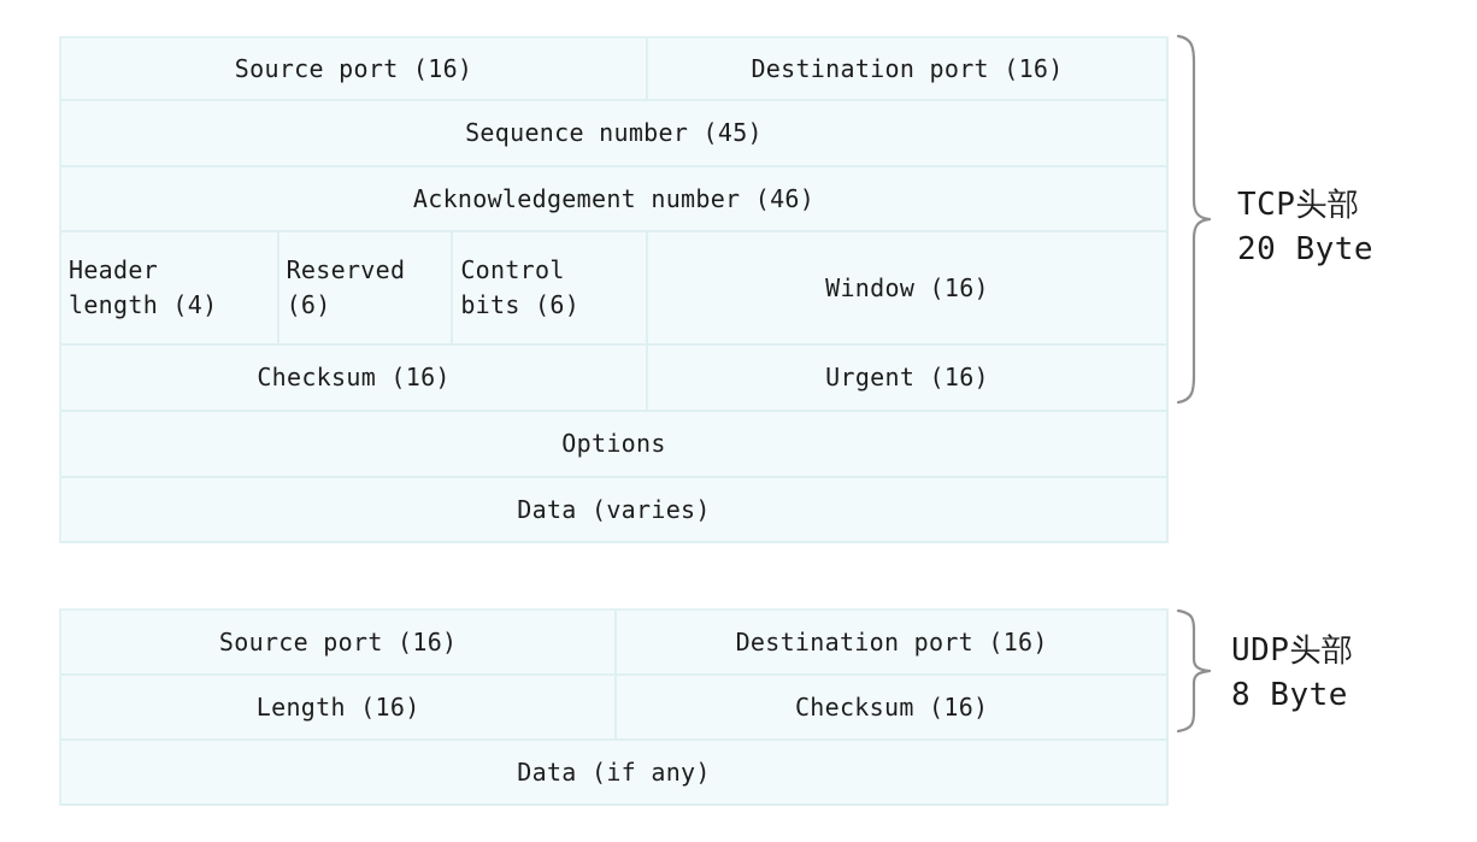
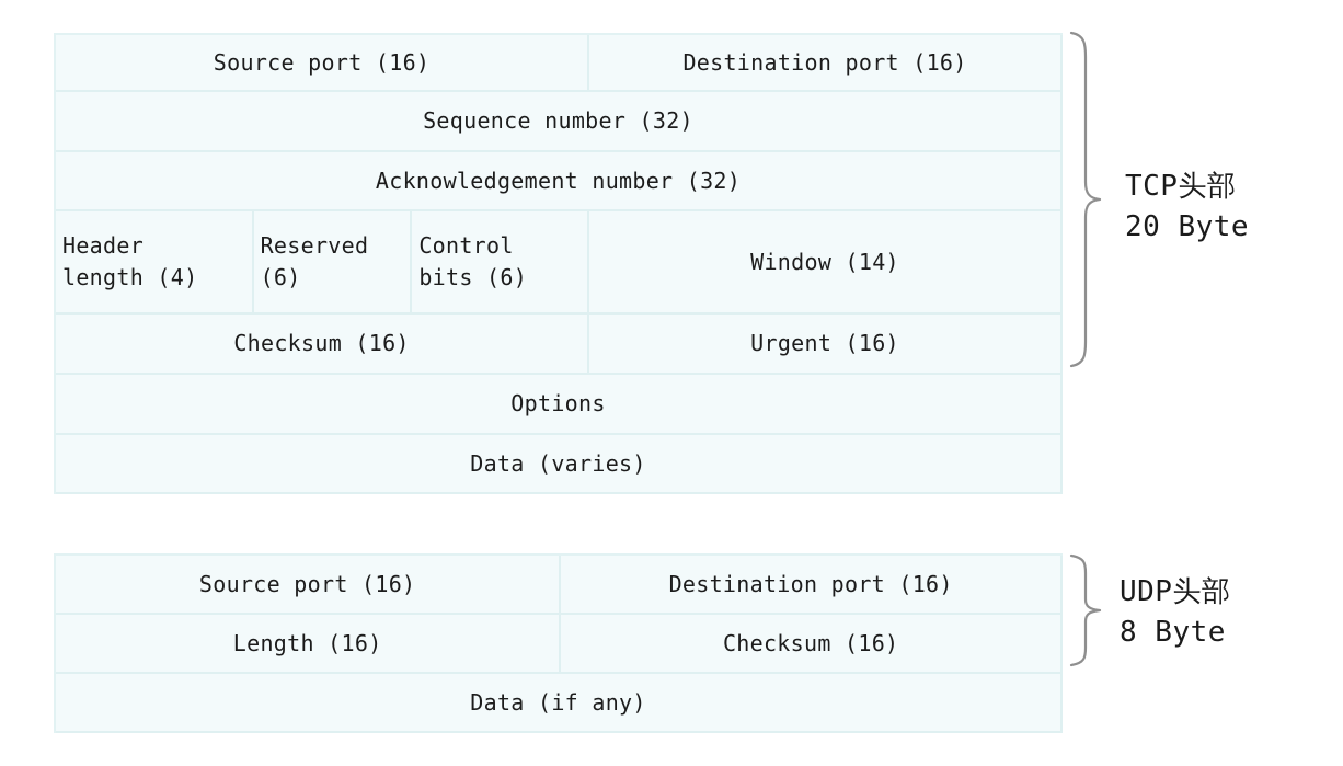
  Source port (16)
  Destination port (16)
- Sequence number (45)
+ Sequence number (32)
- Acknowledgement number (46)
+ Acknowledgement number (32)
  Header
  length (4)
  Reserved
  (6)
  Control
  bits (6)
- Window (16)
+ Window (14)
  Checksum (16)
  Urgent (16)
  Options
  Data (varies)
  TCP头部
  20 Byte
  Source port (16)
  Destination port (16)
  Length (16)
  Checksum (16)
  Data (if any)
  UDP头部
  8 Byte
